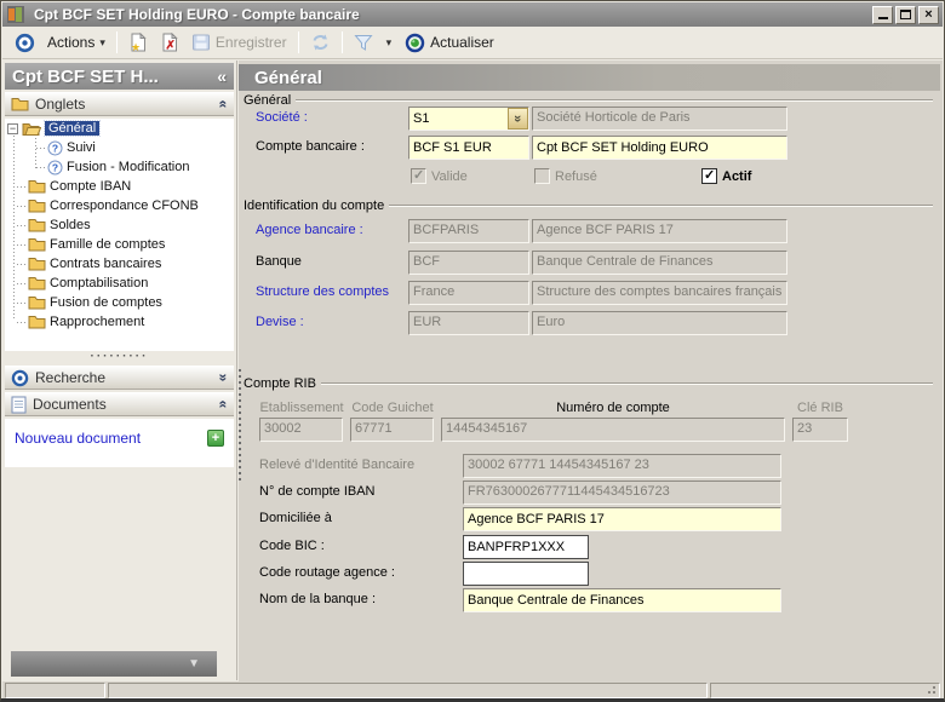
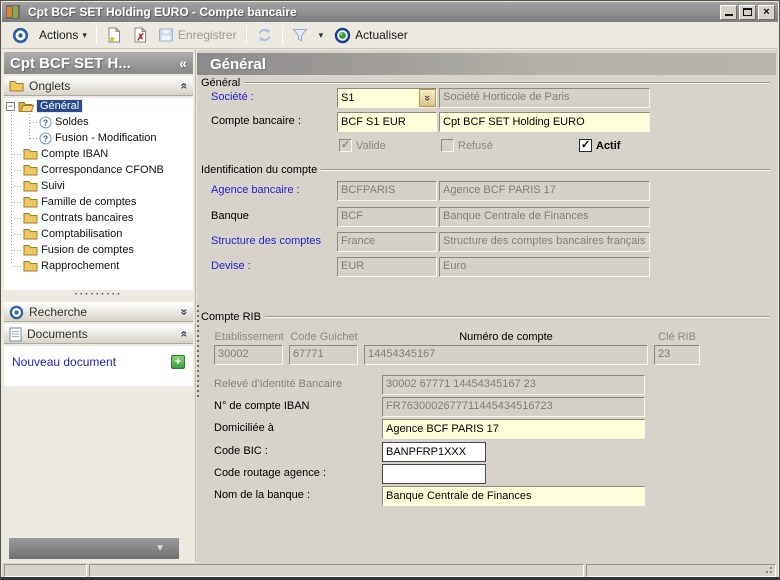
  Cpt BCF SET Holding EURO - Compte bancaire
  ×
  Actions
  ▾
  ★
  ✗
  Enregistrer
  ▾
  Actualiser
  Cpt BCF SET H...
  «
  Onglets
  −
  Général
  ?
- Suivi
+ Soldes
  ?
  Fusion - Modification
  Compte IBAN
  Correspondance CFONB
- Soldes
+ Suivi
  Famille de comptes
  Contrats bancaires
  Comptabilisation
  Fusion de comptes
  Rapprochement
  ·········
  Recherche
  Documents
  Nouveau document
  +
  ▼
  Général
  Général
  Société :
  S1
  Société Horticole de Paris
  Compte bancaire :
  BCF S1 EUR
  Cpt BCF SET Holding EURO
  Valide
  Refusé
  Actif
  Identification du compte
  Agence bancaire :
  BCFPARIS
  Agence BCF PARIS 17
  Banque
  BCF
  Banque Centrale de Finances
  Structure des comptes
  France
  Structure des comptes bancaires français
  Devise :
  EUR
  Euro
  Compte RIB
  Etablissement
  Code Guichet
  Numéro de compte
  Clé RIB
  30002
  67771
  14454345167
  23
  Relevé d'Identité Bancaire
  30002 67771 14454345167 23
  N° de compte IBAN
  FR7630002677711445434516723
  Domiciliée à
  Agence BCF PARIS 17
  Code BIC :
  BANPFRP1XXX
  Code routage agence :
  Nom de la banque :
  Banque Centrale de Finances
